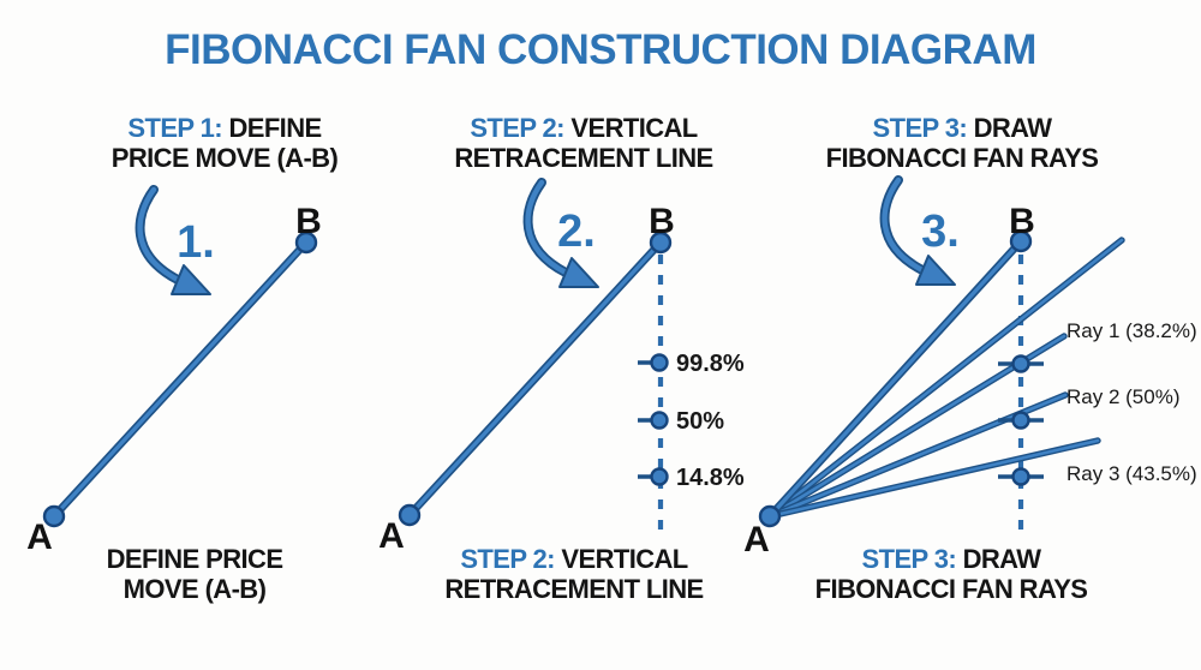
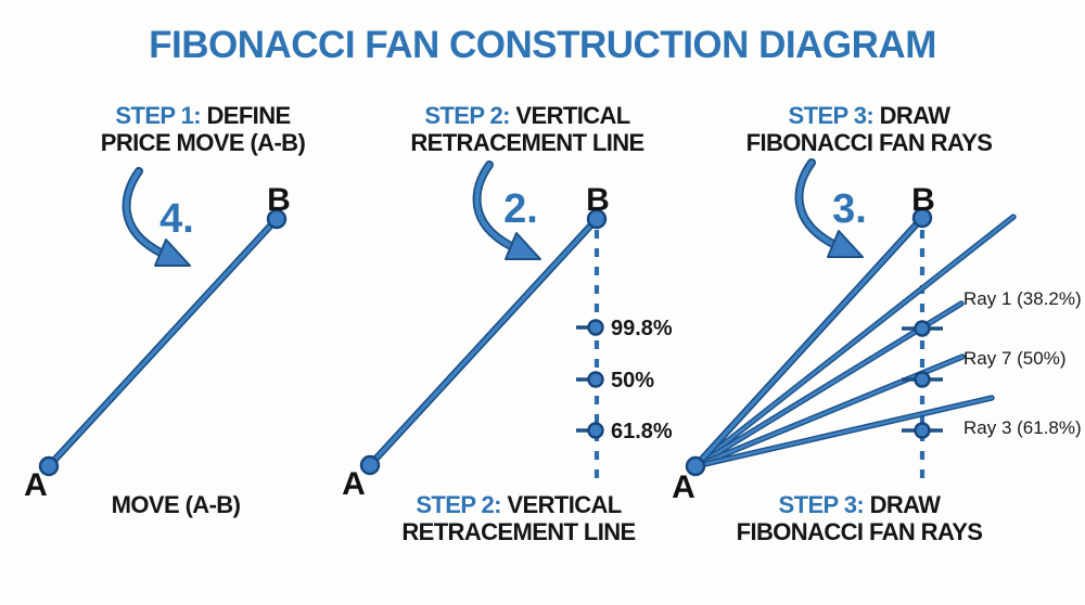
  FIBONACCI FAN CONSTRUCTION DIAGRAM
  STEP 1: DEFINE
  PRICE MOVE (A-B)
  STEP 2: VERTICAL
  RETRACEMENT LINE
  STEP 3: DRAW
  FIBONACCI FAN RAYS
- DEFINE PRICE
  MOVE (A-B)
  STEP 2: VERTICAL
  RETRACEMENT LINE
  STEP 3: DRAW
  FIBONACCI FAN RAYS
- 1.
+ 4.
  A
  B
  99.8%
  50%
- 14.8%
+ 61.8%
  2.
  A
  B
  Ray 1 (38.2%)
- Ray 2 (50%)
+ Ray 7 (50%)
- Ray 3 (43.5%)
+ Ray 3 (61.8%)
  3.
  A
  B
